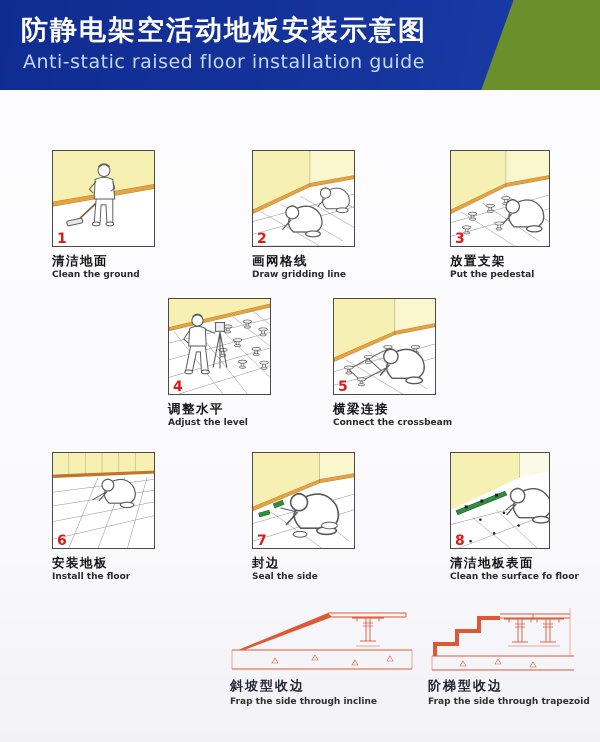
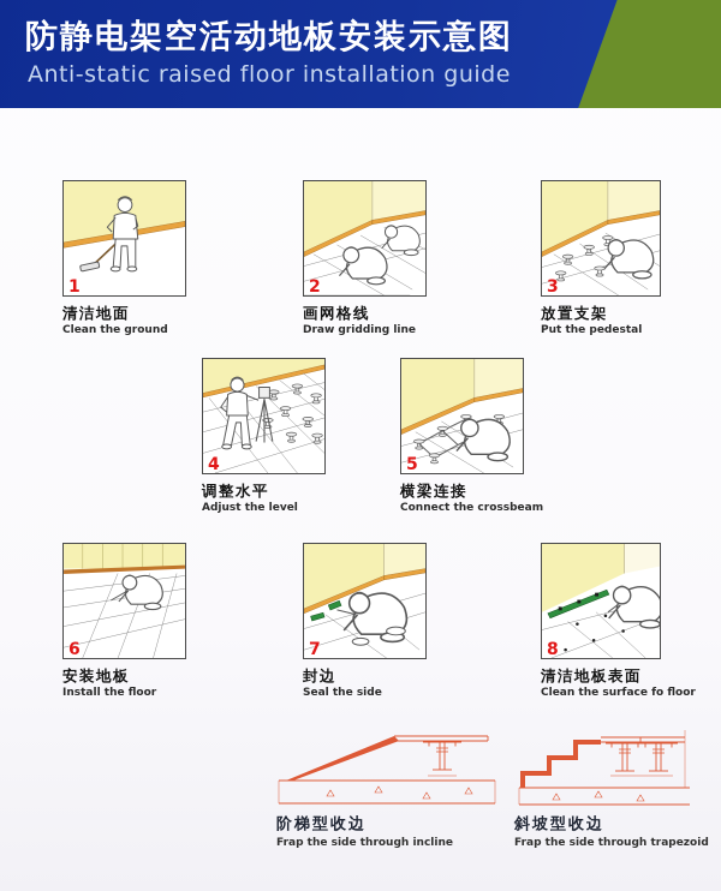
  防静电架空活动地板安装示意图
  Anti-static raised floor installation guide
  1
  清洁地面
  Clean the ground
  2
  画网格线
  Draw gridding line
  3
  放置支架
  Put the pedestal
  4
  调整水平
  Adjust the level
  5
  横梁连接
  Connect the crossbeam
  6
  安装地板
  Install the floor
  7
  封边
  Seal the side
  8
  清洁地板表面
  Clean the surface fo floor
- 斜坡型收边
+ 阶梯型收边
  Frap the side through incline
- 阶梯型收边
+ 斜坡型收边
  Frap the side through trapezoid
